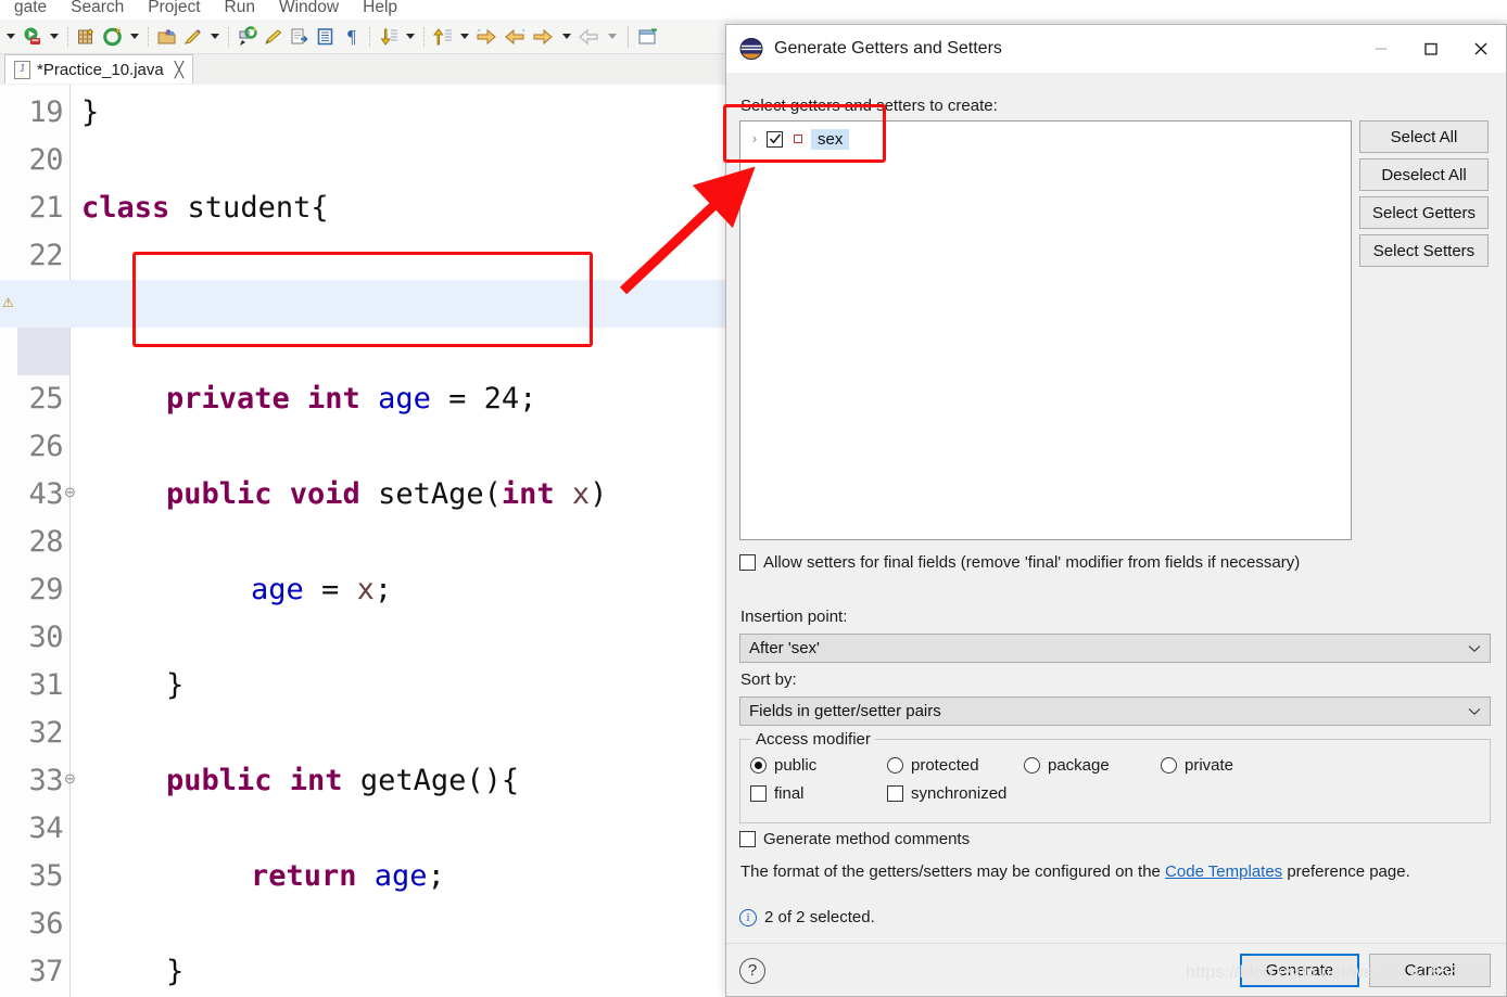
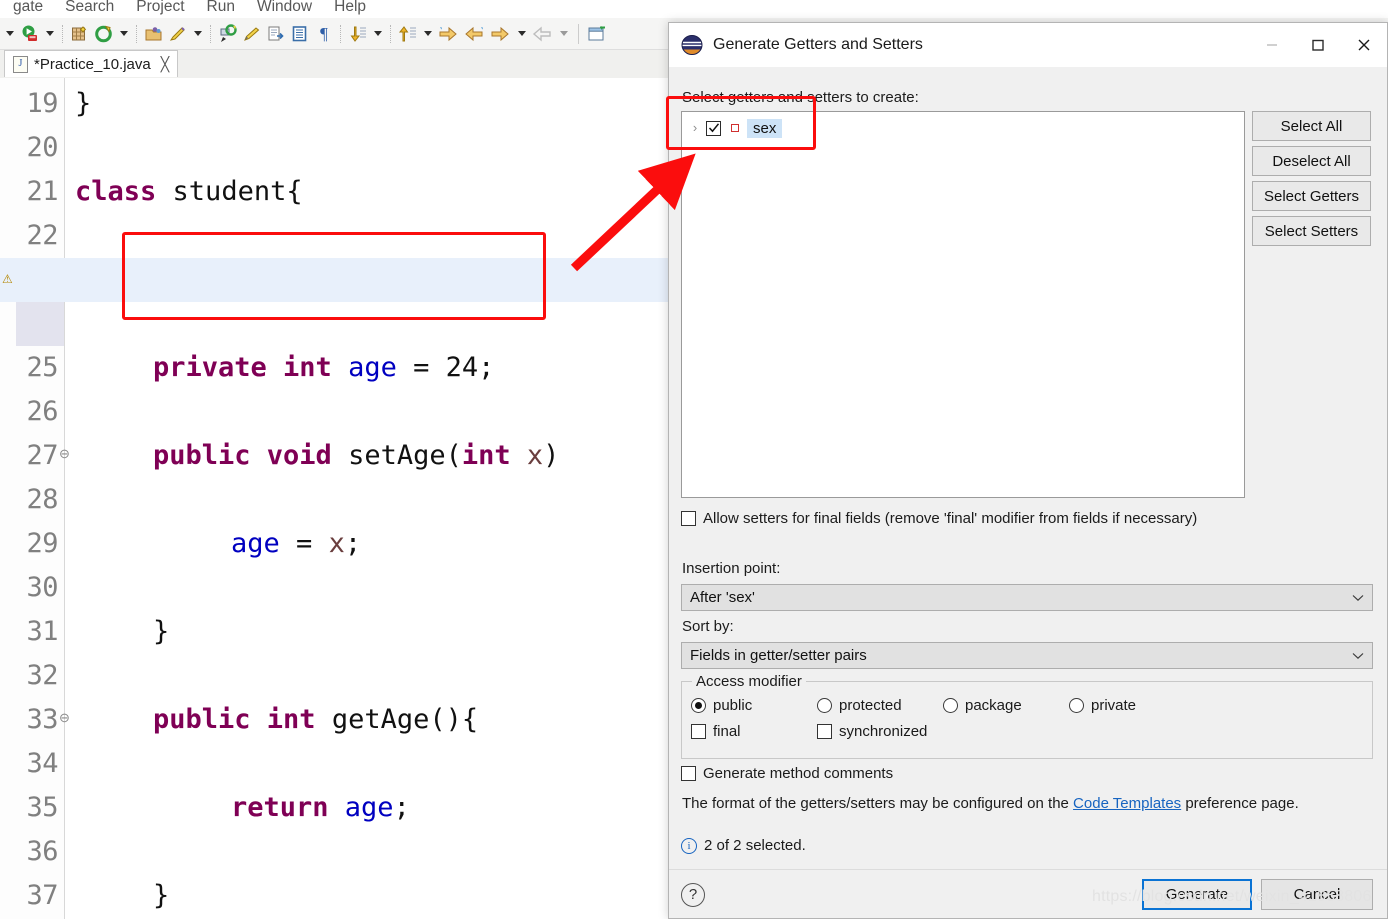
  gate
  Search
  Project
  Run
  Window
  Help
  ¶
  J
  *Practice_10.java
  ╳
  19
  }
  20
  21
  class student{
  22
  25
  private int age = 24;
  26
- 43
+ 27
  ⊖
  public void setAge(int x)
  28
  29
  age = x;
  30
  31
  }
  32
  33
  ⊖
  public int getAge(){
  34
  35
  return age;
  36
  37
  }
  ⚠
  Generate Getters and Setters
  Select getters and setters to create:
  ›
  sex
  Select All
  Deselect All
  Select Getters
  Select Setters
  Allow setters for final fields (remove 'final' modifier from fields if necessary)
  Insertion point:
  After 'sex'
  Sort by:
  Fields in getter/setter pairs
  Access modifier
  public
  protected
  package
  private
  final
  synchronized
  Generate method comments
  The format of the getters/setters may be configured on the Code Templates preference page.
  i
  2 of 2 selected.
  ?
  Generate
  Cancel
  https://blog.csdn.net/weixin_41858806
